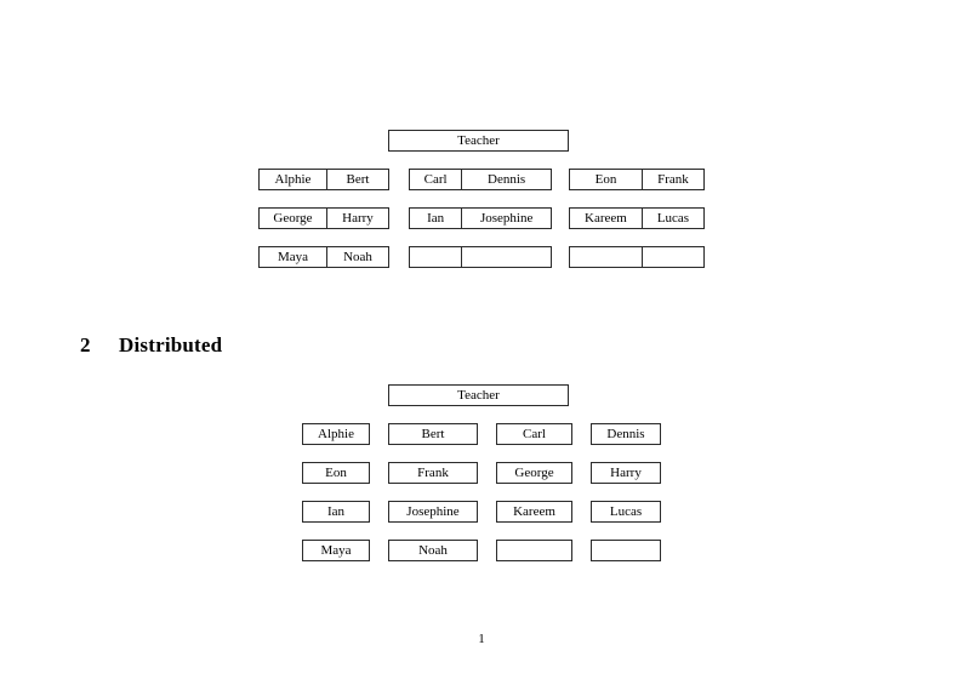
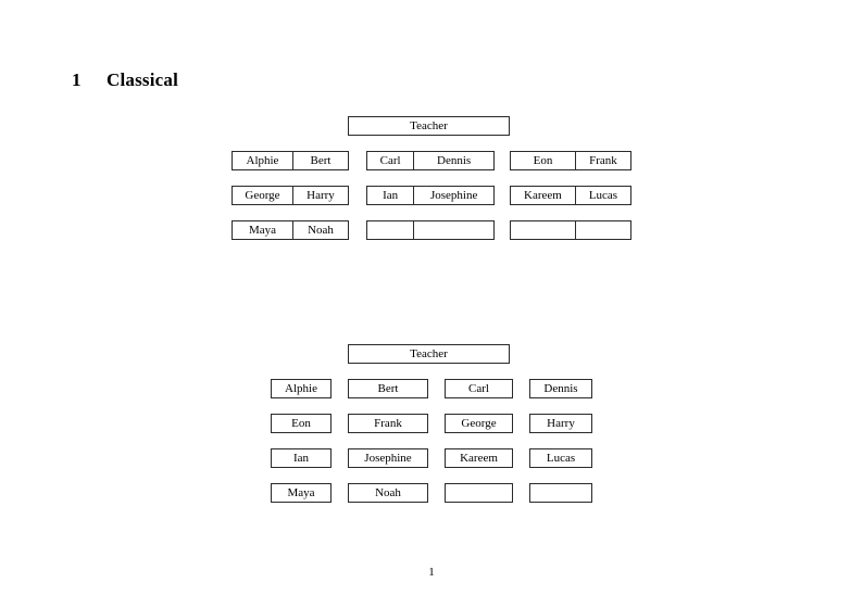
+ 1 Classical
  Teacher
  Alphie
  Bert
  George
  Harry
  Maya
  Noah
  Carl
  Dennis
  Ian
  Josephine
  Eon
  Frank
  Kareem
  Lucas
- 2 Distributed
  Teacher
  Alphie
  Bert
  Carl
  Dennis
  Eon
  Frank
  George
  Harry
  Ian
  Josephine
  Kareem
  Lucas
  Maya
  Noah
  1
